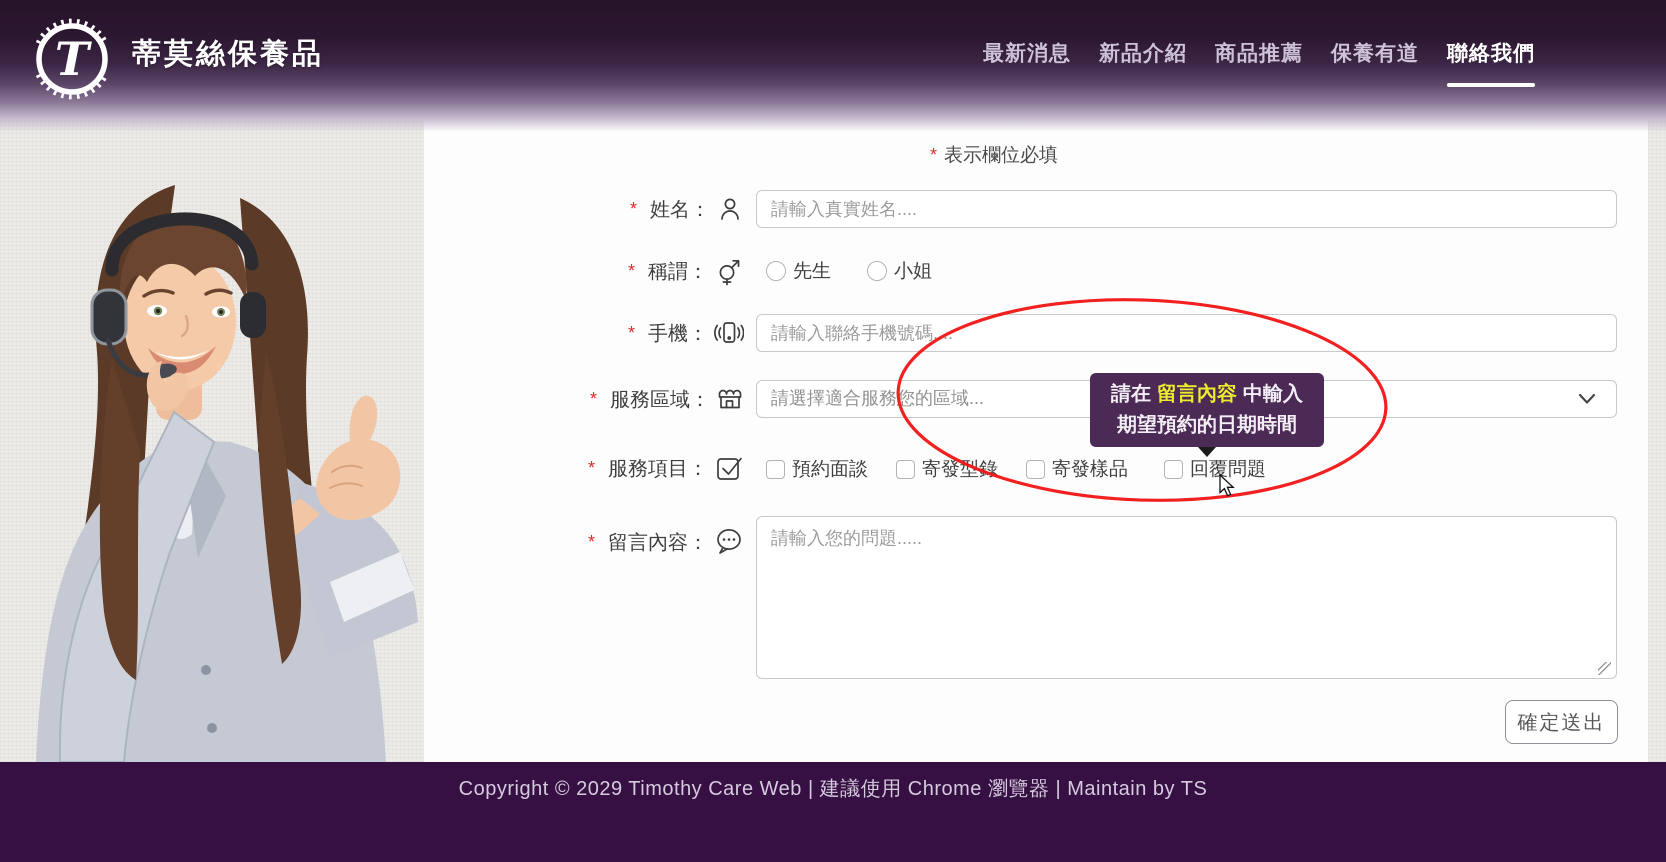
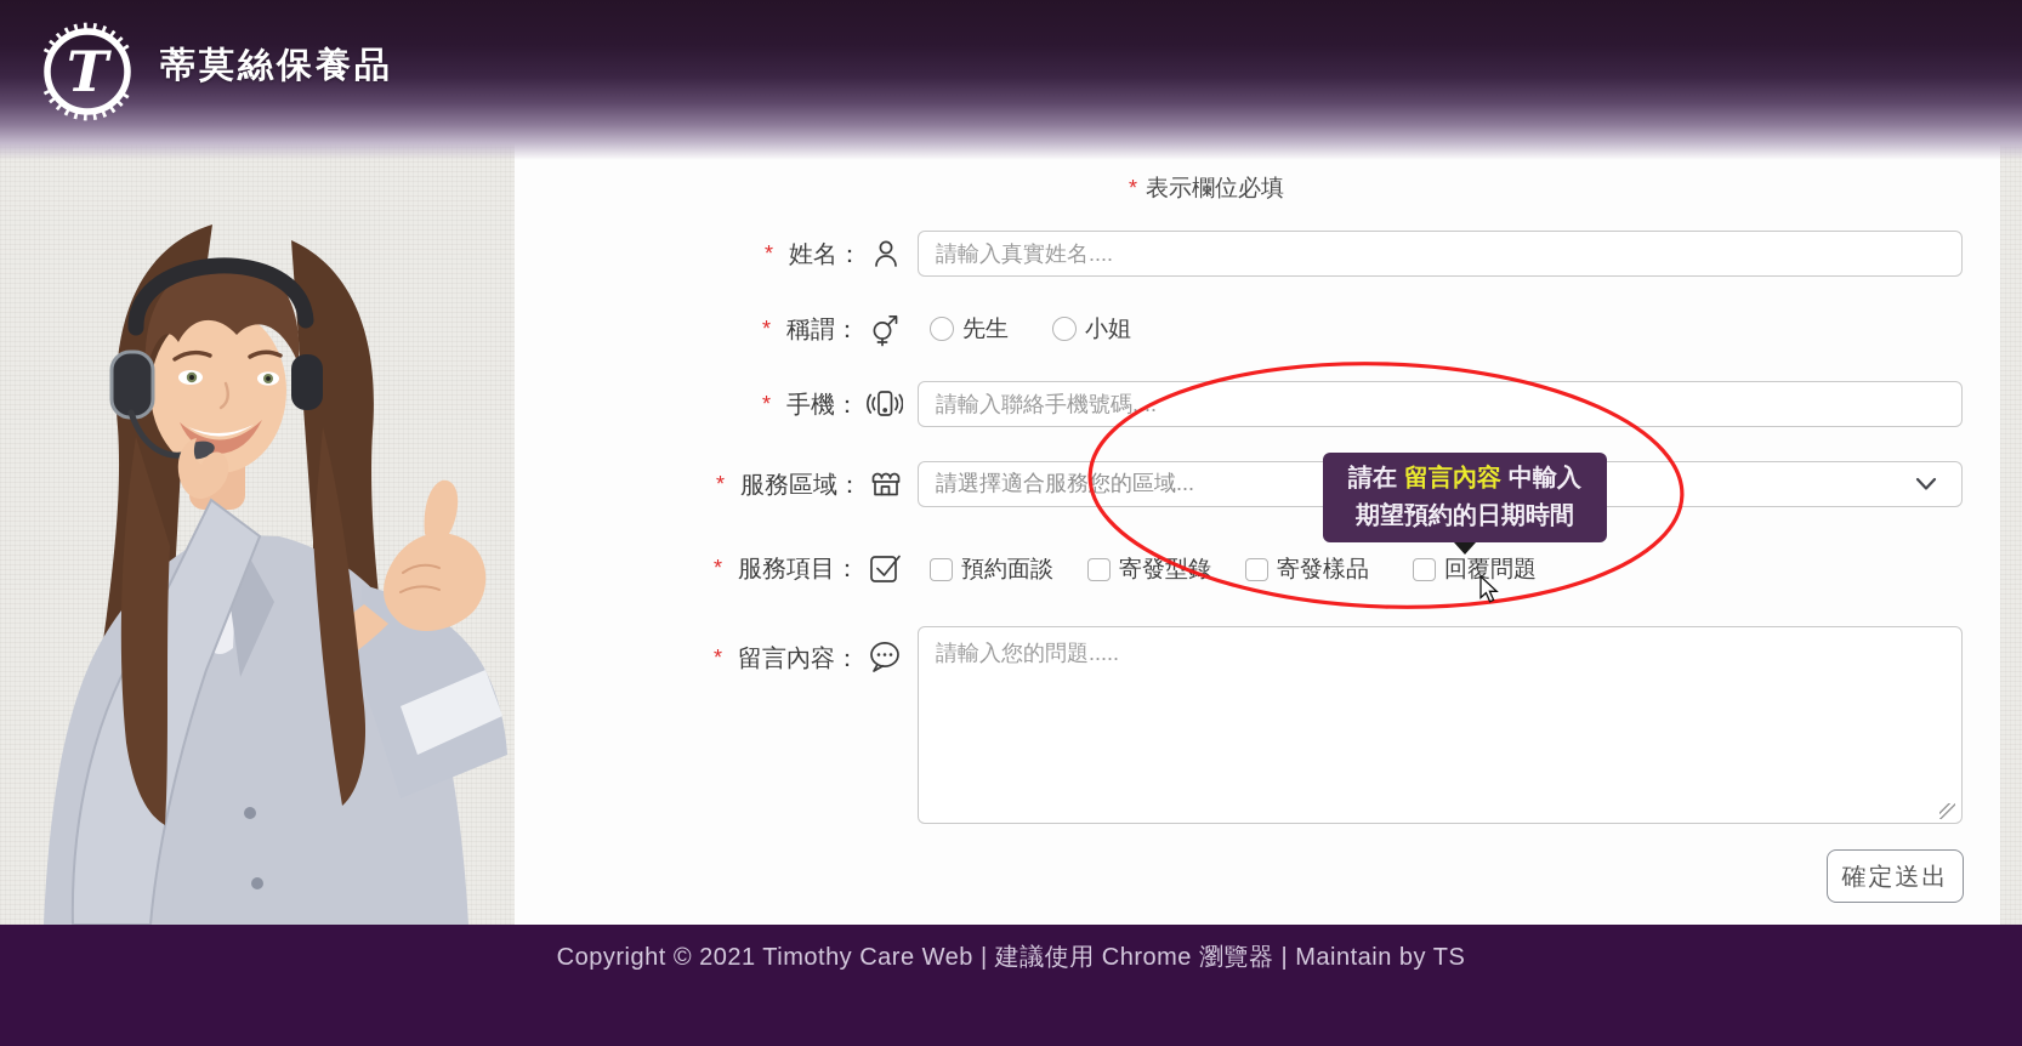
  T
  蒂莫絲保養品
- 最新消息
- 新品介紹
- 商品推薦
- 保養有道
- 聯絡我們
  * 表示欄位必填
  *
  姓名：
  請輸入真實姓名....
  *
  稱謂：
  先生
  小姐
  *
  手機：
  請輸入聯絡手機號碼...
  *
  服務區域：
  請選擇適合服務您的區域...
  *
  服務項目：
  預約面談
  寄發型錄
  寄發樣品
  回覆問題
  *
  留言內容：
  請輸入您的問題.....
  確定送出
  請在 留言內容 中輸入
  期望預約的日期時間
- Copyright © 2029 Timothy Care Web | 建議使用 Chrome 瀏覽器 | Maintain by TS
+ Copyright © 2021 Timothy Care Web | 建議使用 Chrome 瀏覽器 | Maintain by TS
